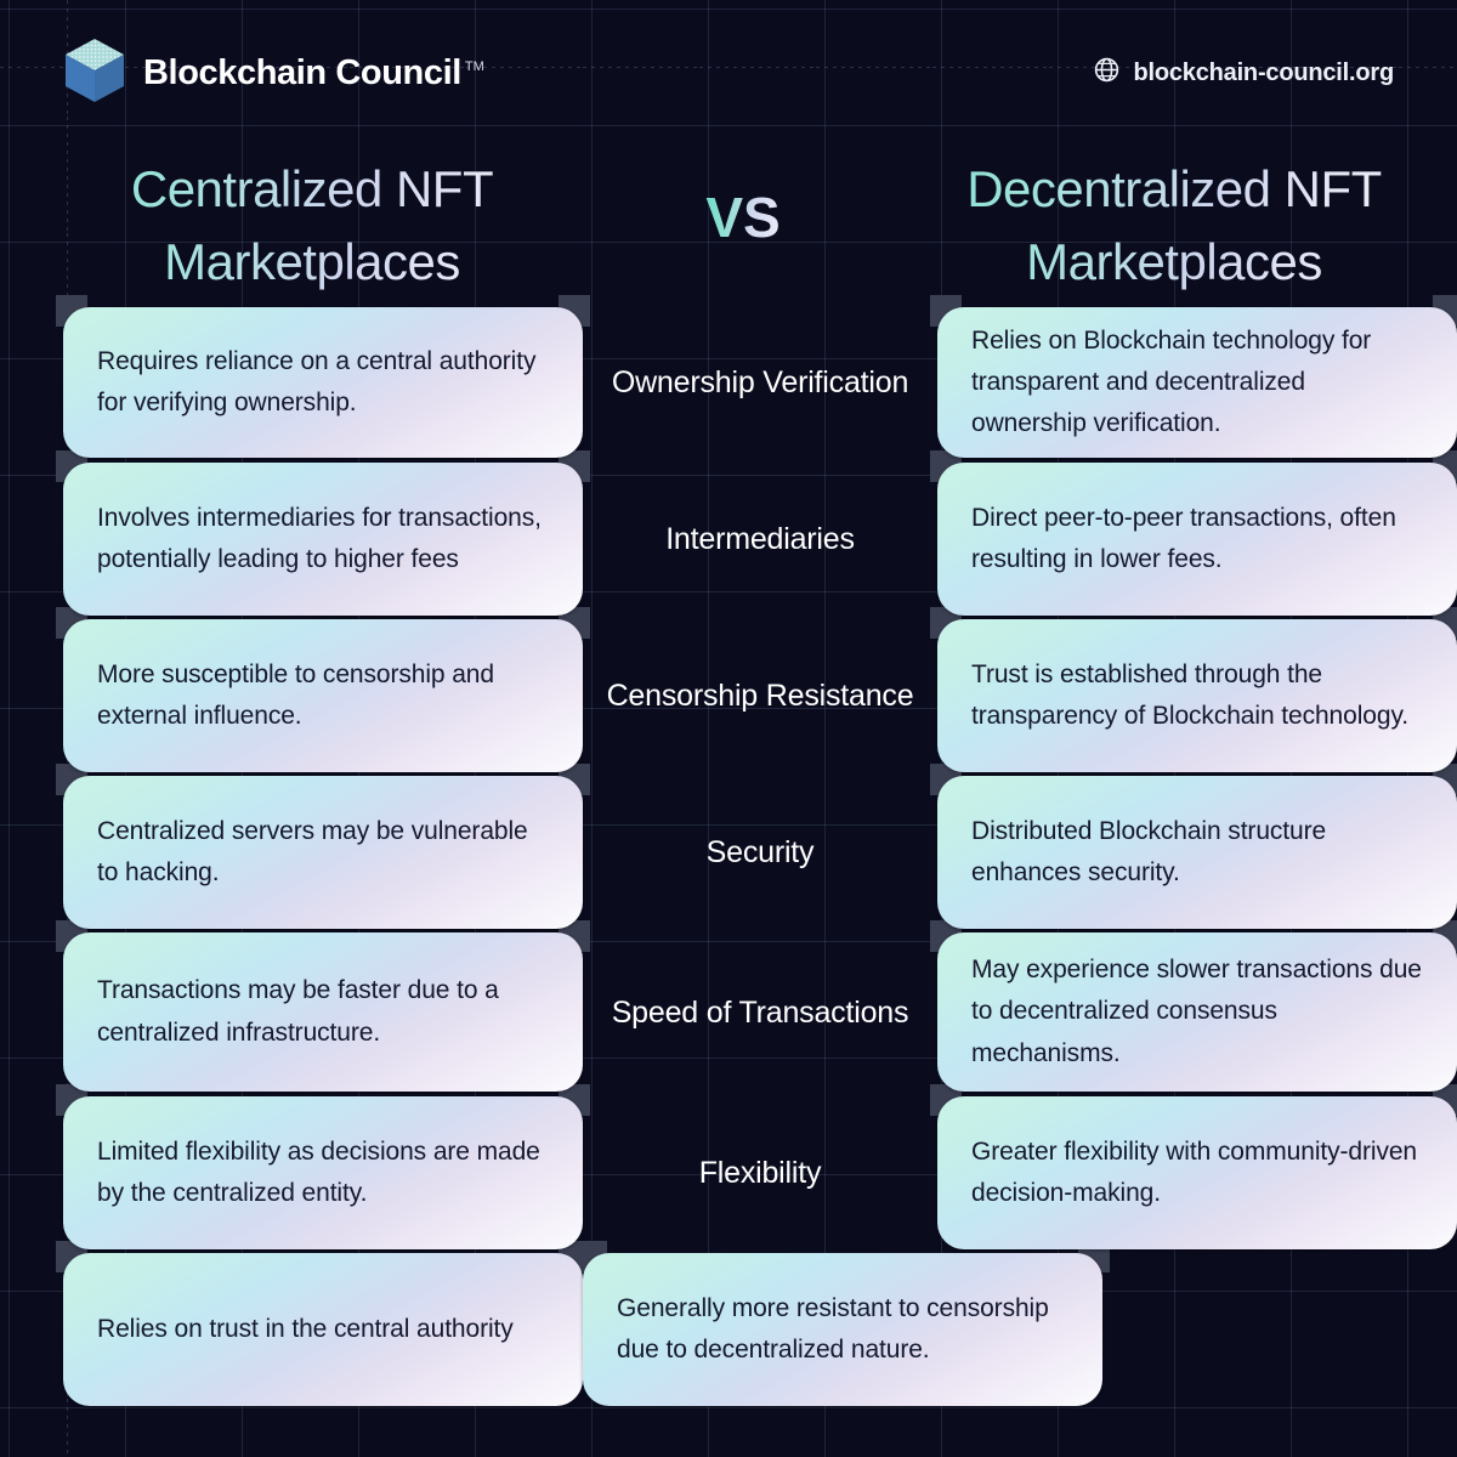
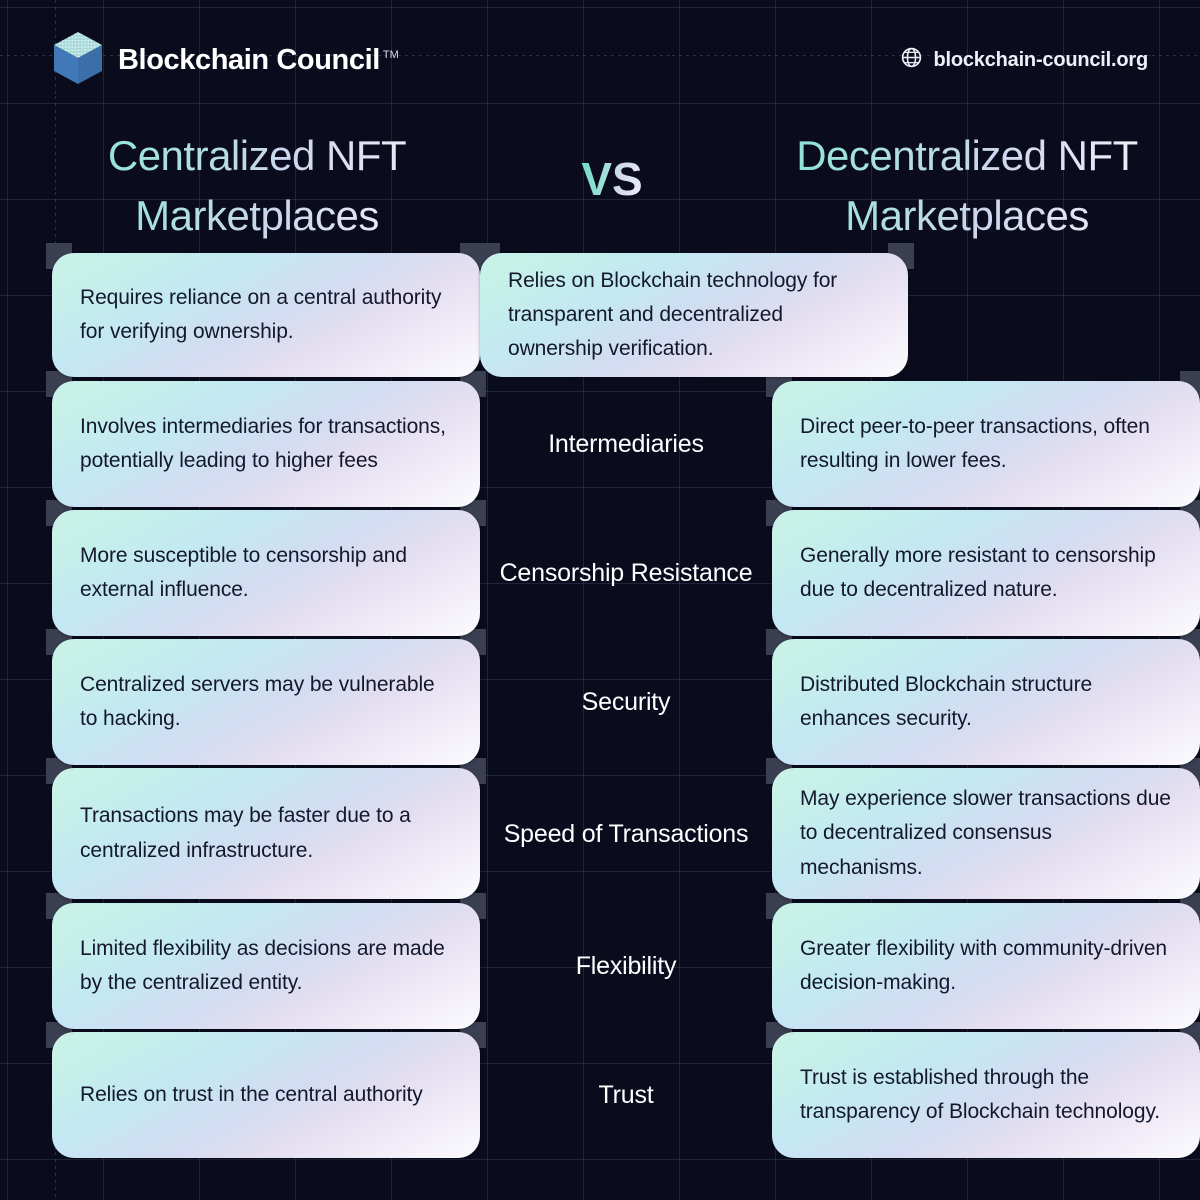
  Blockchain Council TM
  blockchain-council.org
  Centralized NFT Marketplaces
  VS
  Decentralized NFT Marketplaces
  Requires reliance on a central authority for verifying ownership.
- Ownership Verification
  Relies on Blockchain technology for transparent and decentralized ownership verification.
  Involves intermediaries for transactions, potentially leading to higher fees
  Intermediaries
  Direct peer-to-peer transactions, often resulting in lower fees.
  More susceptible to censorship and external influence.
  Censorship Resistance
- Trust is established through the transparency of Blockchain technology.
+ Generally more resistant to censorship due to decentralized nature.
  Centralized servers may be vulnerable to hacking.
  Security
  Distributed Blockchain structure enhances security.
  Transactions may be faster due to a centralized infrastructure.
  Speed of Transactions
  May experience slower transactions due to decentralized consensus mechanisms.
  Limited flexibility as decisions are made by the centralized entity.
  Flexibility
  Greater flexibility with community-driven decision-making.
  Relies on trust in the central authority
+ Trust
- Generally more resistant to censorship due to decentralized nature.
+ Trust is established through the transparency of Blockchain technology.
